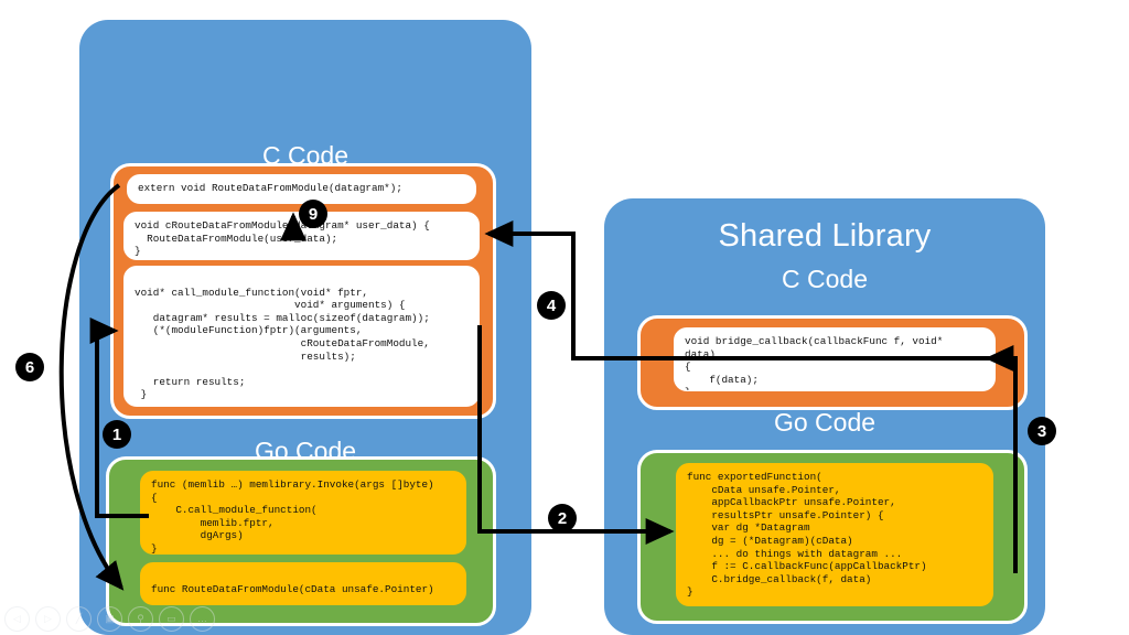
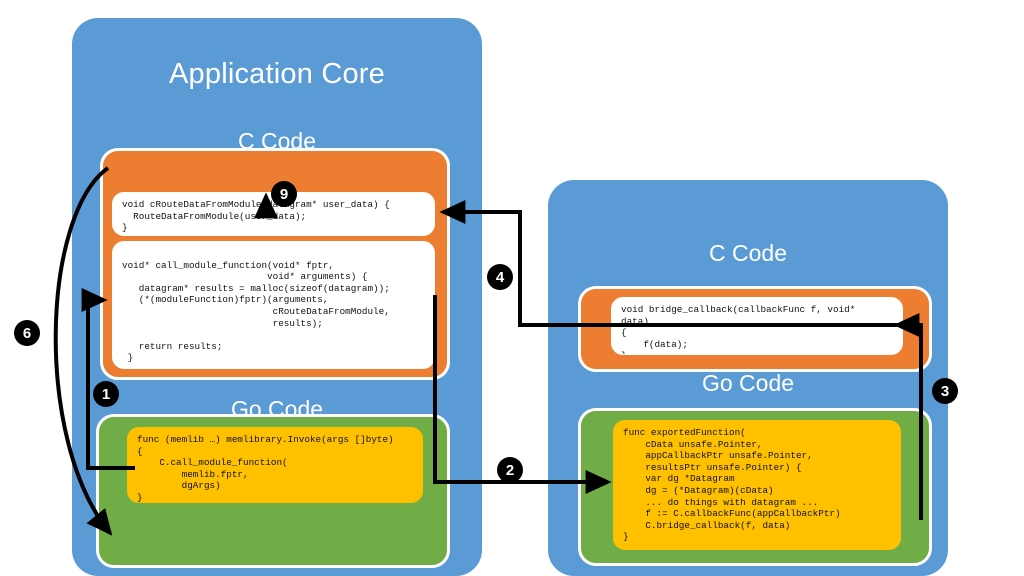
+ Application Core
  C Code
  Go Code
- extern void RouteDataFromModule(datagram*);
  void cRouteDataFromModule(dgram* user_data) {
  RouteDataFromModule(user_data);
  }
  void* call_module_function(void* fptr,
  void* arguments) {
  datagram* results = malloc(sizeof(datagram));
  (*(moduleFunction)fptr)(arguments,
  cRouteDataFromModule,
  results);
  return results;
  }
  func (memlib …) memlibrary.Invoke(args []byte)
  {
  C.call_module_function(
  memlib.fptr,
  dgArgs)
  }
- func RouteDataFromModule(cData unsafe.Pointer)
- Shared Library
  C Code
  Go Code
  void bridge_callback(callbackFunc f, void*
  data)
  {
  f(data);
  func exportedFunction(
  cData unsafe.Pointer,
  appCallbackPtr unsafe.Pointer,
  resultsPtr unsafe.Pointer) {
  var dg *Datagram
  dg = (*Datagram)(cData)
  ... do things with datagram ...
  f := C.callbackFunc(appCallbackPtr)
  C.bridge_callback(f, data)
  }
  1
  2
  3
  4
  9
  6
- ╱
- ▣
- ⚲
- ▭
- …
